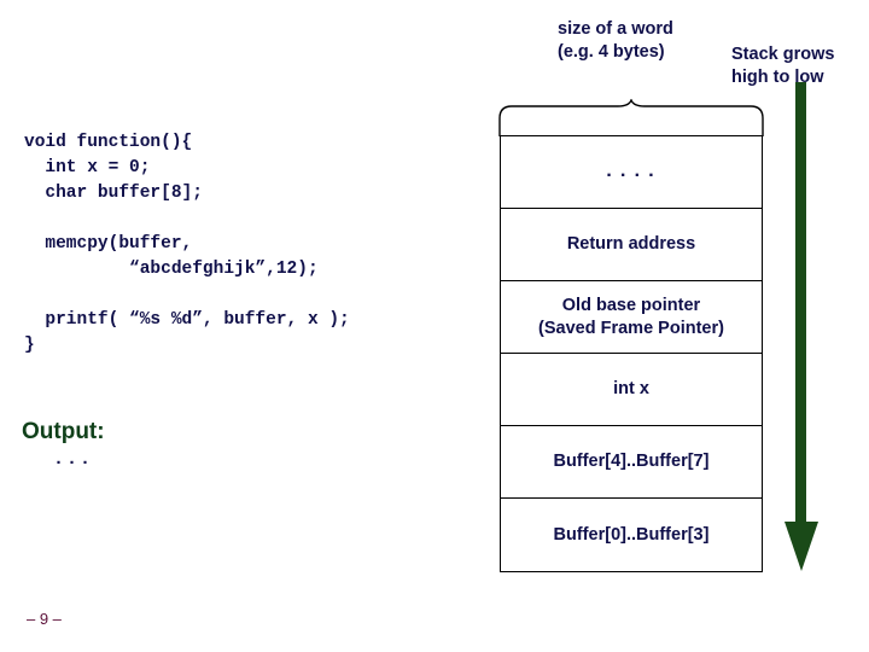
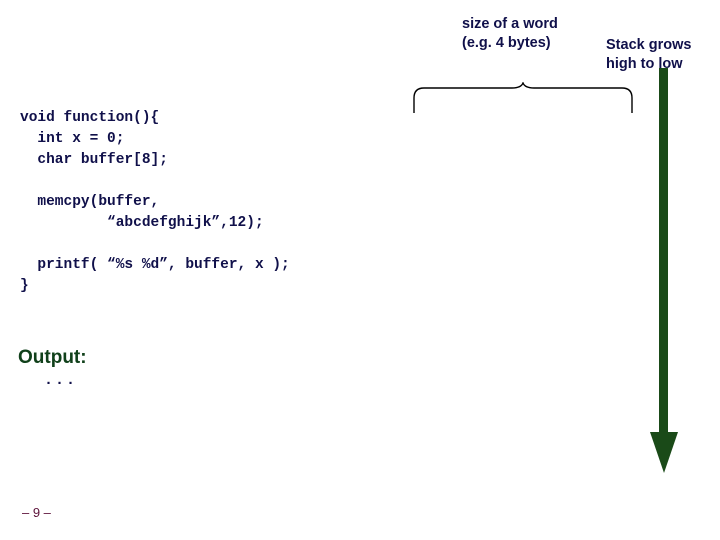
  void function(){
  int x = 0;
  char buffer[8];
  memcpy(buffer,
  “abcdefghijk”,12);
  printf( “%s %d”, buffer, x );
  }
  Output:
  ...
  – 9 –
  size of a word
  (e.g. 4 bytes)
  Stack grows
  high to low
- ....
- Return address
- Old base pointer
- (Saved Frame Pointer)
- int x
- Buffer[4]..Buffer[7]
- Buffer[0]..Buffer[3]
